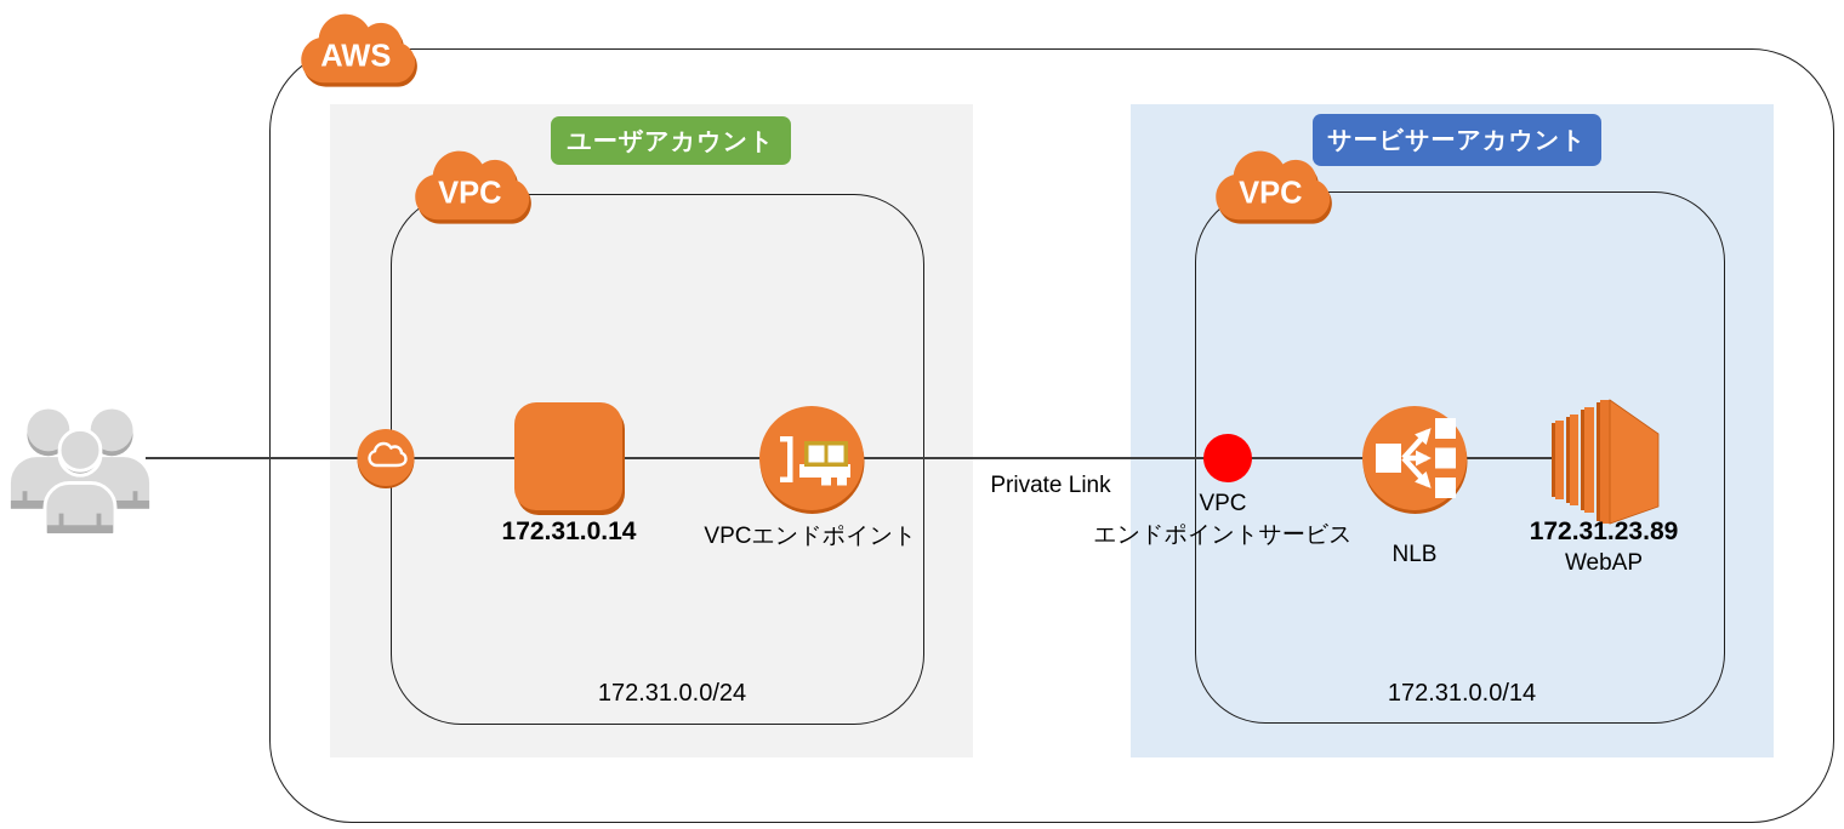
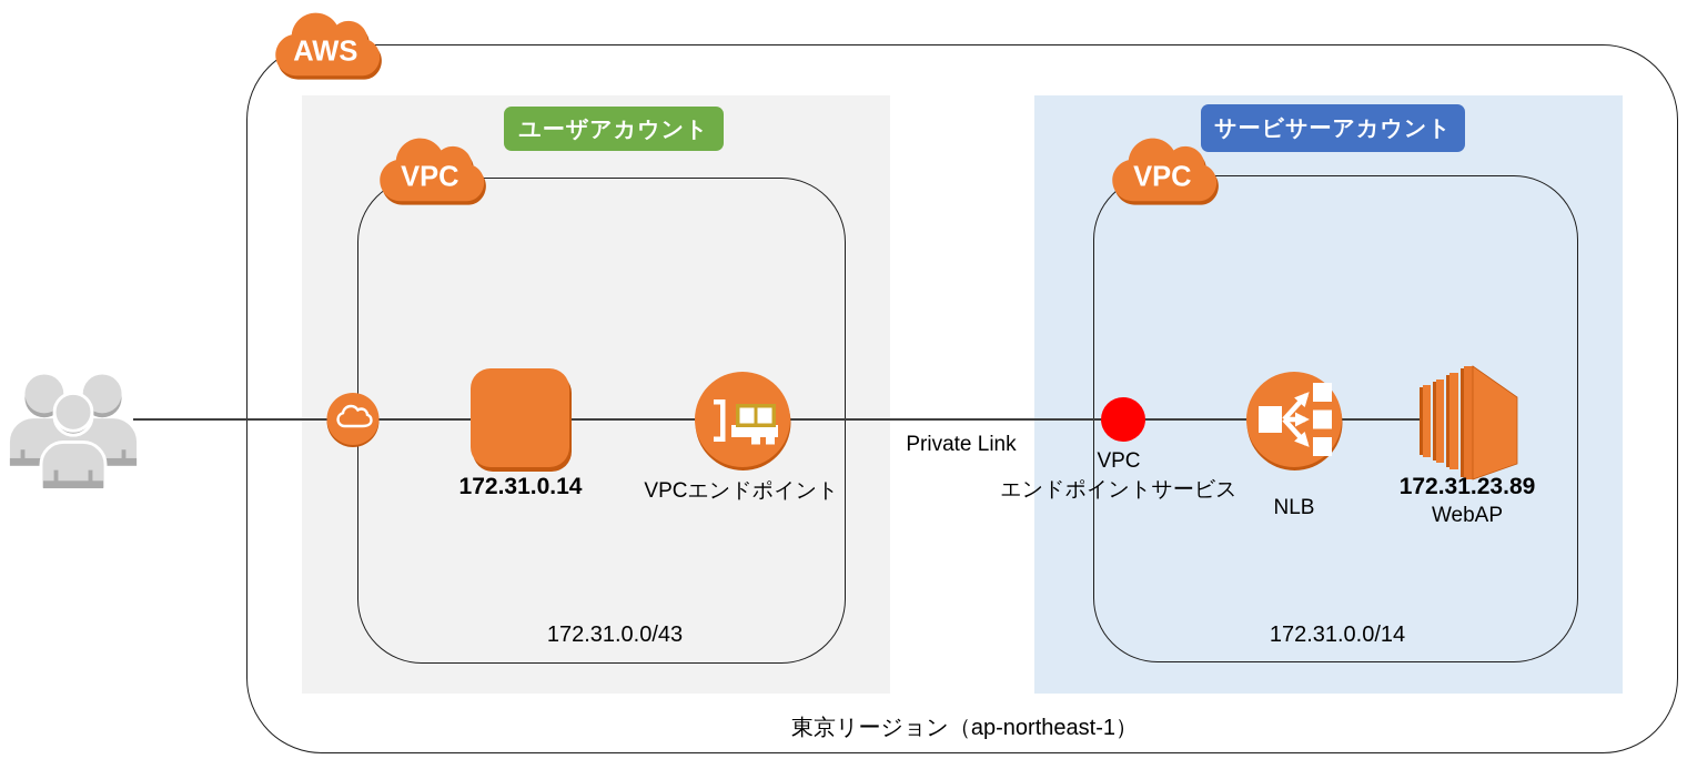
  ユーザアカウント
  サービサーアカウント
  AWS
  VPC
  VPC
  172.31.0.14
  VPCエンドポイント
  Private Link
  VPC
  エンドポイントサービス
  NLB
  172.31.23.89
  WebAP
- 172.31.0.0/24
+ 172.31.0.0/43
  172.31.0.0/14
+ 東京リージョン（ap-northeast-1）
